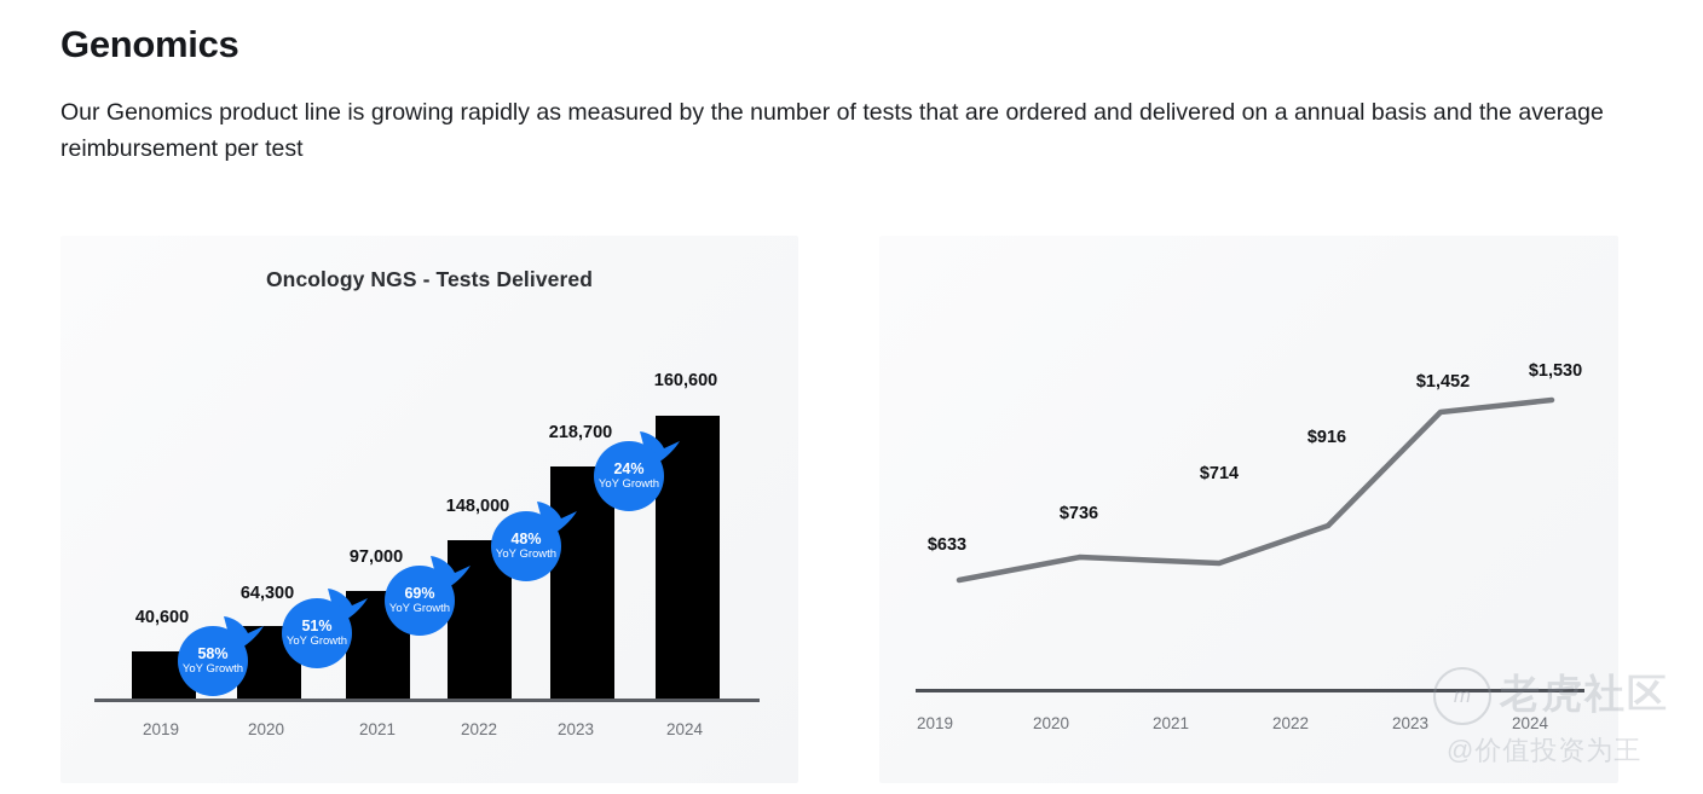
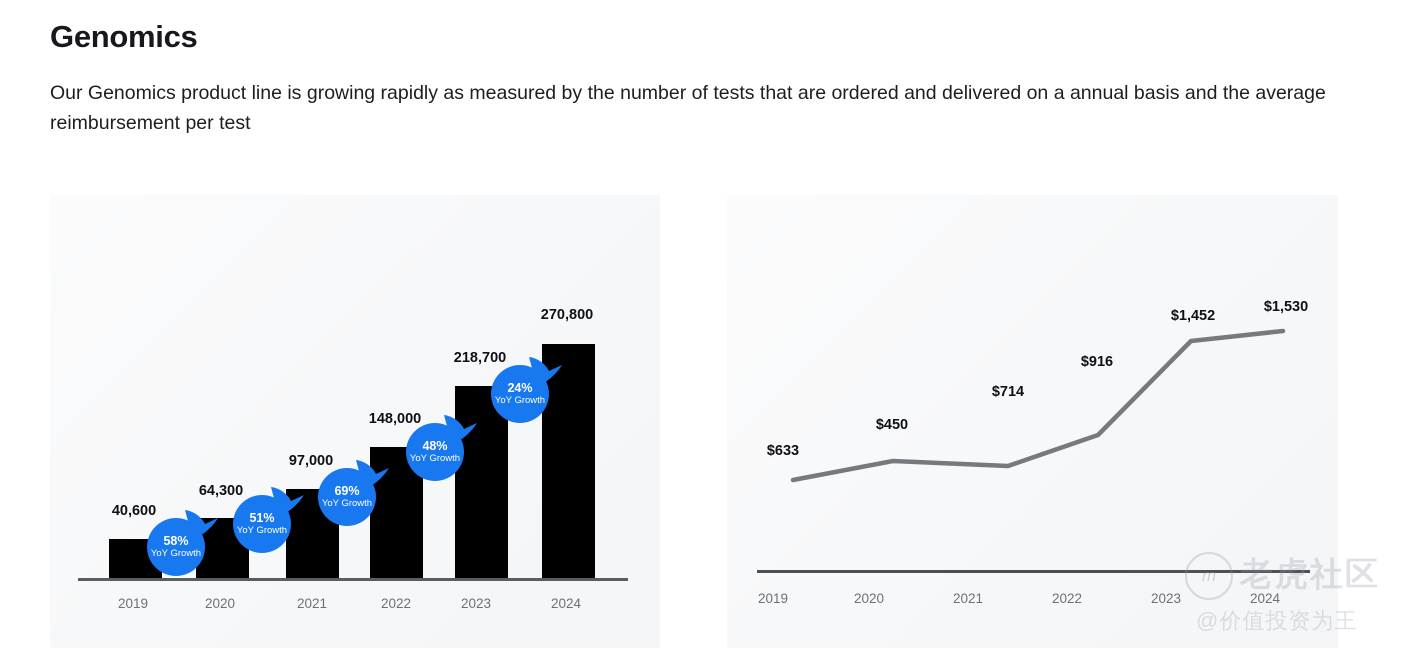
  Genomics
  Our Genomics product line is growing rapidly as measured by the number of tests that are ordered and delivered on a annual basis and the average reimbursement per test
- Oncology NGS - Tests Delivered
  40,600
  64,300
  97,000
  148,000
  218,700
- 160,600
+ 270,800
  2019
  2020
  2021
  2022
  2023
  2024
  58%
  YoY Growth
  51%
  YoY Growth
  69%
  YoY Growth
  48%
  YoY Growth
  24%
  YoY Growth
  $633
- $736
+ $450
  $714
  $916
  $1,452
  $1,530
  2019
  2020
  2021
  2022
  2023
  2024
  m
  老虎社区
  @价值投资为王
